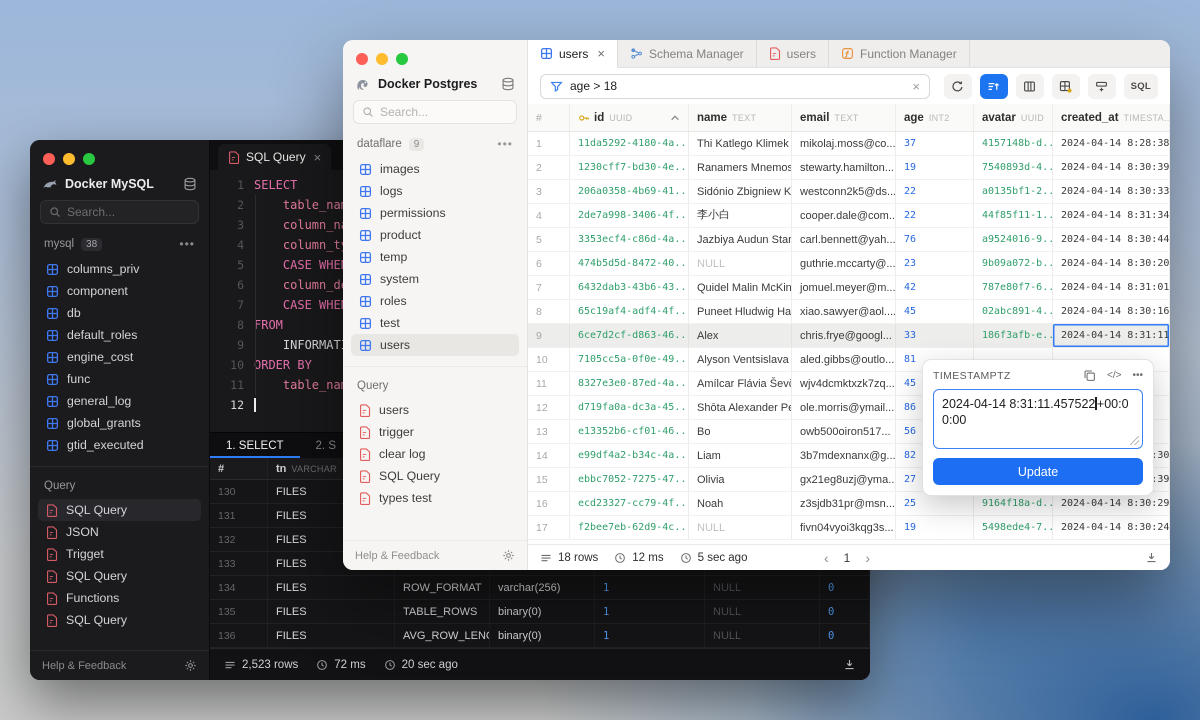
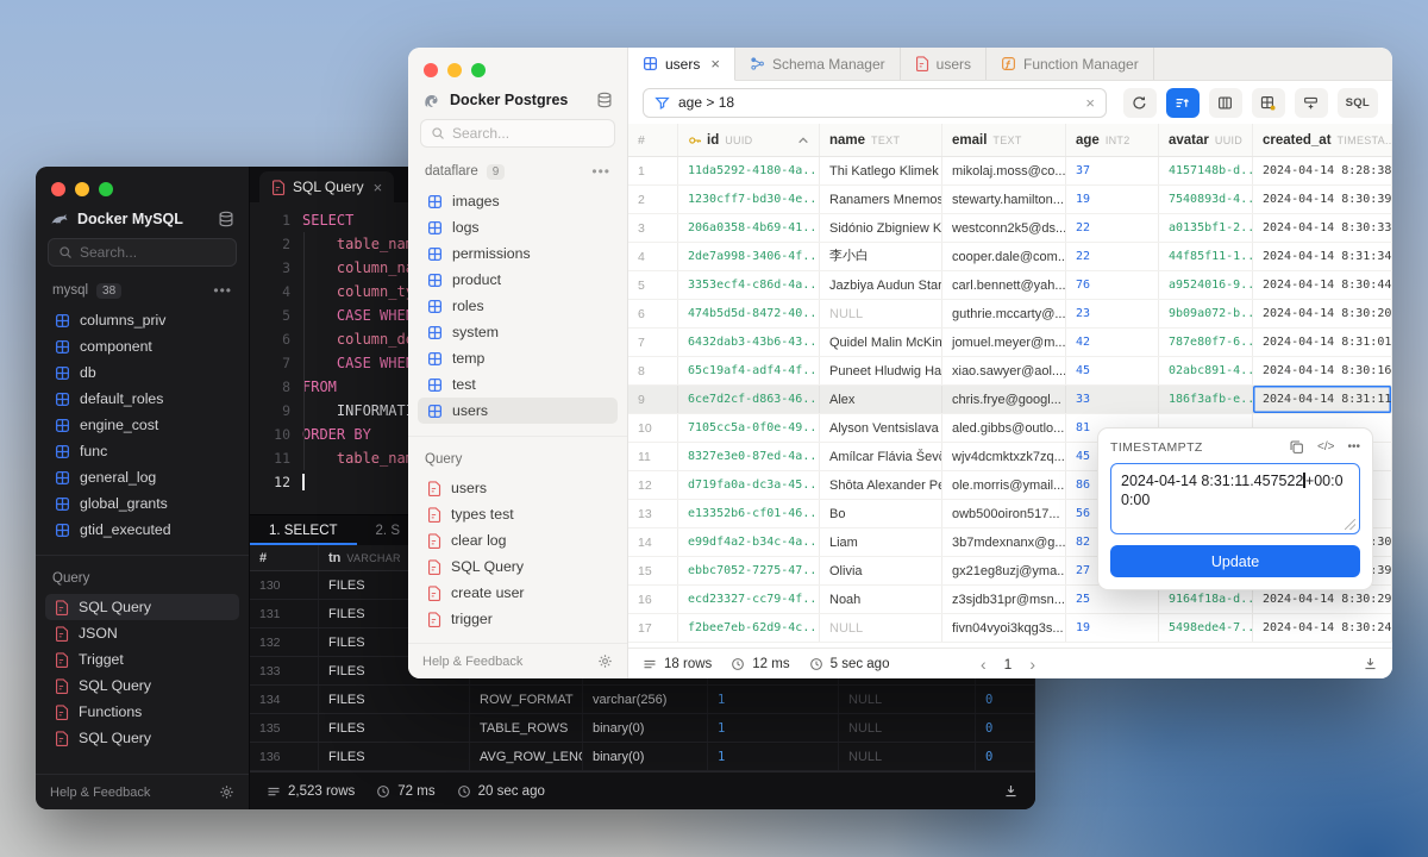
  Docker MySQL
  Search...
  mysql
  38
  •••
  columns_priv
  component
  db
  default_roles
  engine_cost
  func
  general_log
  global_grants
  gtid_executed
  Query
  SQL Query
  JSON
  Trigget
  SQL Query
  Functions
  SQL Query
  Help & Feedback
  SQL Query
  ×
  1
  SELECT
  2
  table_na
  3
  column_n
  4
  column_t
  5
  CASE WHE
  6
  column_d
  7
  CASE WHE
  8
  FROM
  9
  INFORMAT
  10
  ORDER BY
  11
  table_na
  12
  1. SELECT
  2. S
  #
  tn
  VARCHAR
  130
  FILES
  131
  FILES
  132
  FILES
  133
  FILES
  134
  FILES
  ROW_FORMAT
  varchar(256)
  1
  NULL
  0
  135
  FILES
  TABLE_ROWS
  binary(0)
  1
  NULL
  0
  136
  FILES
  AVG_ROW_LEN
  binary(0)
  1
  NULL
  0
  2,523 rows
  72 ms
  20 sec ago
  Docker Postgres
  Search...
  dataflare
  9
  •••
  images
  logs
  permissions
  product
- temp
+ roles
  system
- roles
+ temp
  test
  users
  Query
  users
- trigger
+ types test
  clear log
  SQL Query
+ create user
- types test
+ trigger
  Help & Feedback
  users
  ×
  Schema Manager
  users
  Function Manager
  age > 18
  ×
  SQL
  #
  id
  UUID
  name
  TEXT
  email
  TEXT
  age
  INT2
  avatar
  UUID
  created_at
  TIMESTA..
  1
  11da5292-4180-4a..
  Thi Katlego Klimek
  mikolaj.moss@co...
  37
  4157148b-d..
  2024-04-14 8:28:38
  2
  1230cff7-bd30-4e..
  Ranamers Mnemos
  stewarty.hamilton...
  19
  7540893d-4..
  2024-04-14 8:30:39
  3
  206a0358-4b69-41..
  Sidónio Zbigniew K
  westconn2k5@ds...
  22
  a0135bf1-2..
  2024-04-14 8:30:33
  4
  2de7a998-3406-4f..
  李小白
  cooper.dale@com..
  22
  44f85f11-1..
  2024-04-14 8:31:34
  5
  3353ecf4-c86d-4a..
  Jazbiya Audun Star
  carl.bennett@yah...
  76
  a9524016-9..
  2024-04-14 8:30:44
  6
  474b5d5d-8472-40..
  NULL
  guthrie.mccarty@...
  23
  9b09a072-b..
  2024-04-14 8:30:20
  7
  6432dab3-43b6-43..
  Quidel Malin McKin
  jomuel.meyer@m...
  42
  787e80f7-6..
  2024-04-14 8:31:01
  8
  65c19af4-adf4-4f..
  Puneet Hludwig Ha
  xiao.sawyer@aol....
  45
  02abc891-4..
  2024-04-14 8:30:16
  9
  6ce7d2cf-d863-46..
  Alex
  chris.frye@googl...
  33
  186f3afb-e..
  2024-04-14 8:31:11
  10
  7105cc5a-0f0e-49..
  Alyson Ventsislava
  aled.gibbs@outlo...
  81
  11
  8327e3e0-87ed-4a..
  Amílcar Flávia Ševč
  wjv4dcmktxzk7zq...
  45
  12
  d719fa0a-dc3a-45..
  Shōta Alexander Pe
  ole.morris@ymail....
  86
  13
  e13352b6-cf01-46..
  Bo
  owb500oiron517...
  56
  14
  e99df4a2-b34c-4a..
  Liam
  3b7mdexnanx@g...
  82
  15
  ebbc7052-7275-47..
  Olivia
  gx21eg8uzj@yma...
  27
  16
  ecd23327-cc79-4f..
  Noah
  z3sjdb31pr@msn...
  25
  9164f18a-d..
  2024-04-14 8:30:29
  17
  f2bee7eb-62d9-4c..
  NULL
  fivn04vyoi3kqg3s...
  19
  5498ede4-7..
  2024-04-14 8:30:24
  18 rows
  12 ms
  5 sec ago
  ‹
  1
  ›
  TIMESTAMPTZ
  </>
  •••
  2024-04-14 8:31:11.457522+00:00:00
  Update
